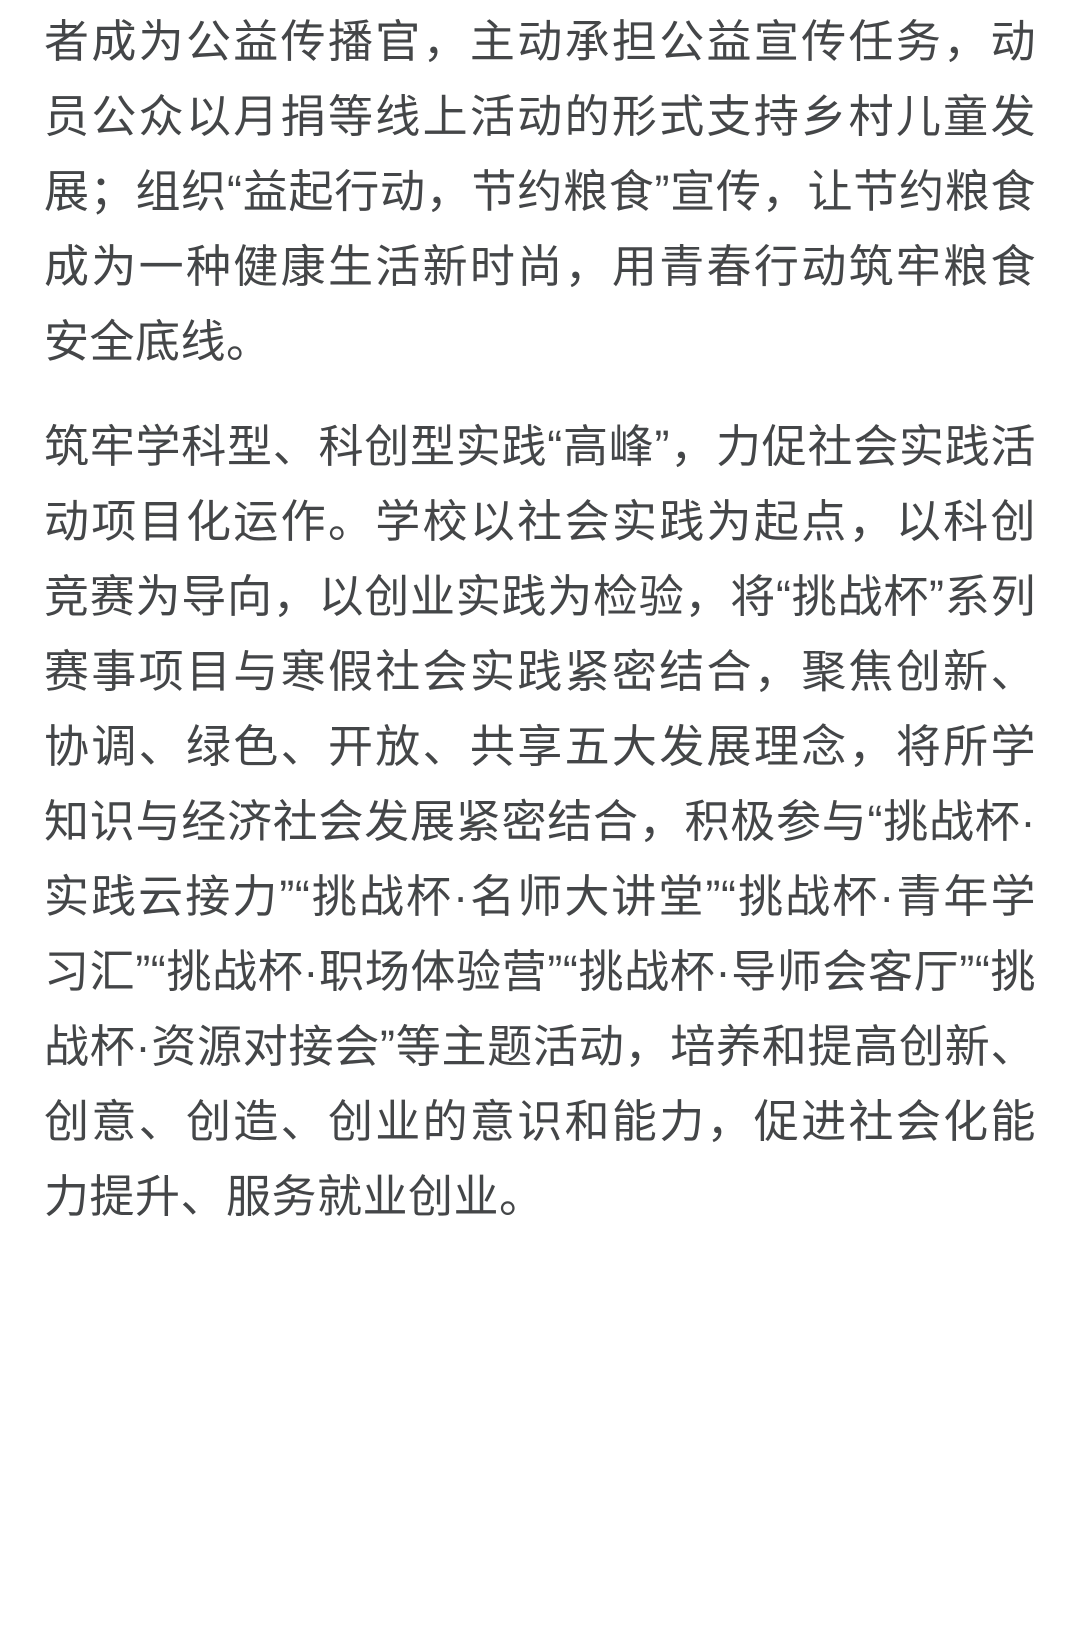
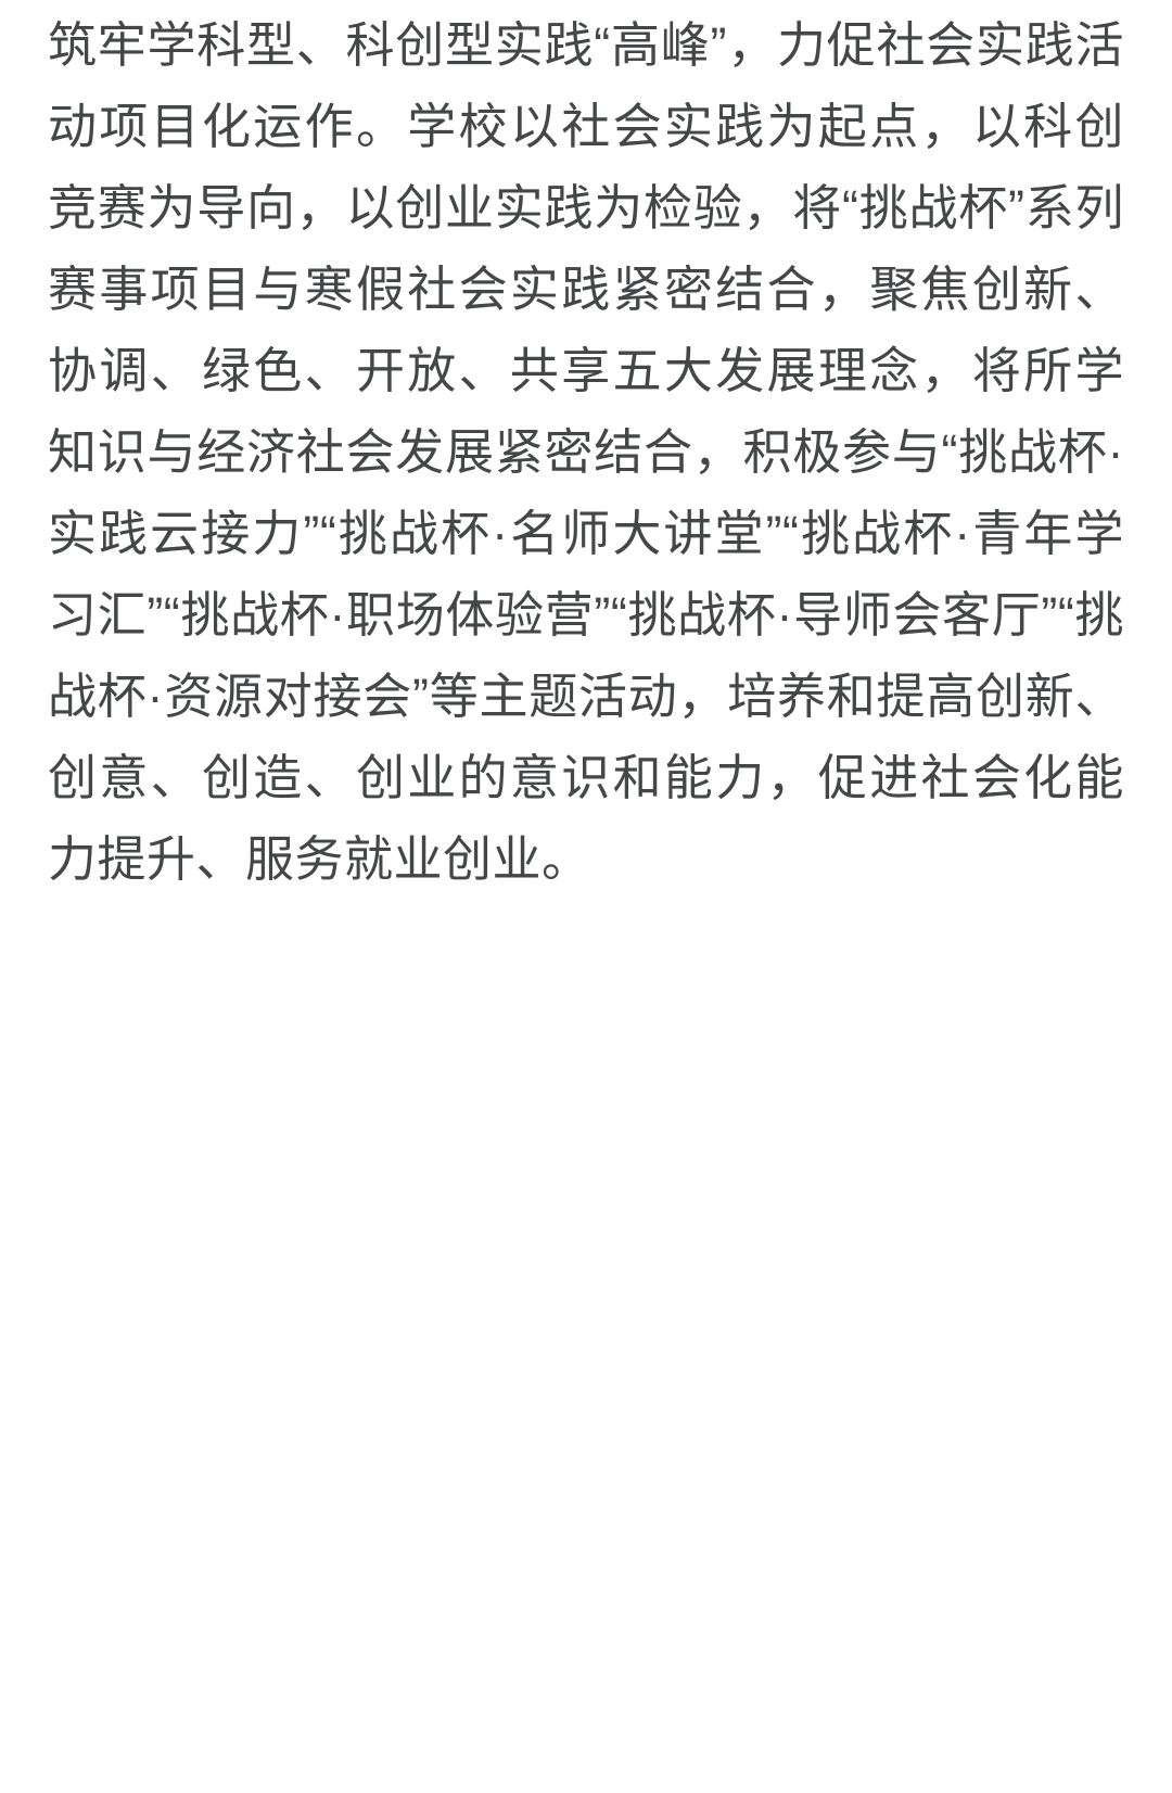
- 者成为公益传播官，主动承担公益宣传任务，动员公众以月捐等线上活动的形式支持乡村儿童发展；组织“益起行动，节约粮食”宣传，让节约粮食成为一种健康生活新时尚，用青春行动筑牢粮食安全底线。
  筑牢学科型、科创型实践“高峰”，力促社会实践活动项目化运作。学校以社会实践为起点，以科创竞赛为导向，以创业实践为检验，将“挑战杯”系列赛事项目与寒假社会实践紧密结合，聚焦创新、协调、绿色、开放、共享五大发展理念，将所学知识与经济社会发展紧密结合，积极参与“挑战杯·实践云接力”“挑战杯·名师大讲堂”“挑战杯·青年学习汇”“挑战杯·职场体验营”“挑战杯·导师会客厅”“挑战杯·资源对接会”等主题活动，培养和提高创新、创意、创造、创业的意识和能力，促进社会化能力提升、服务就业创业。
